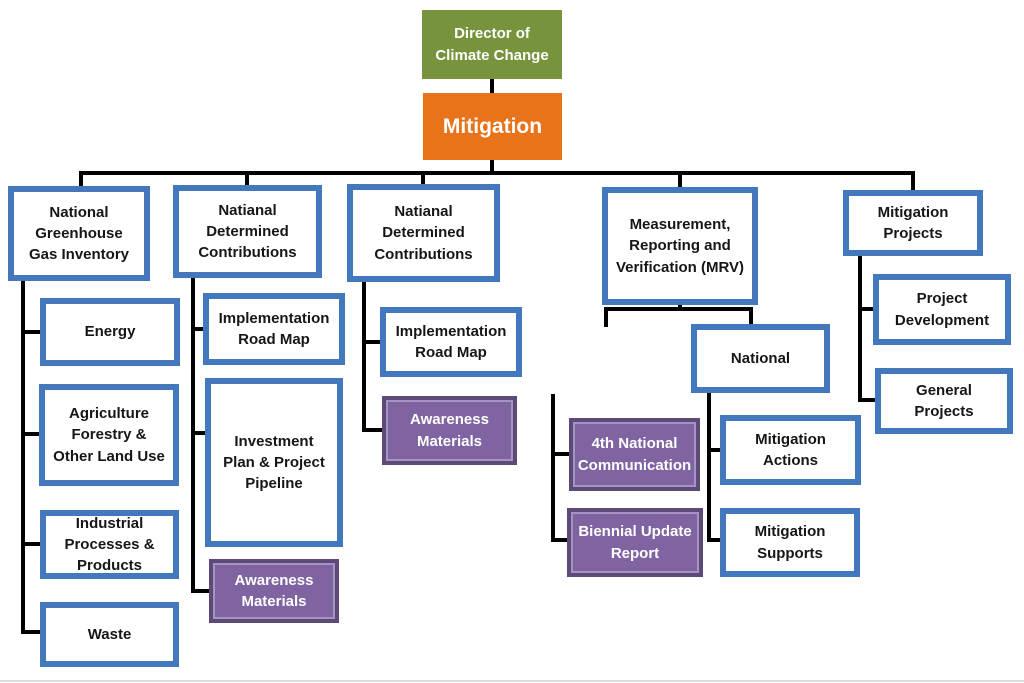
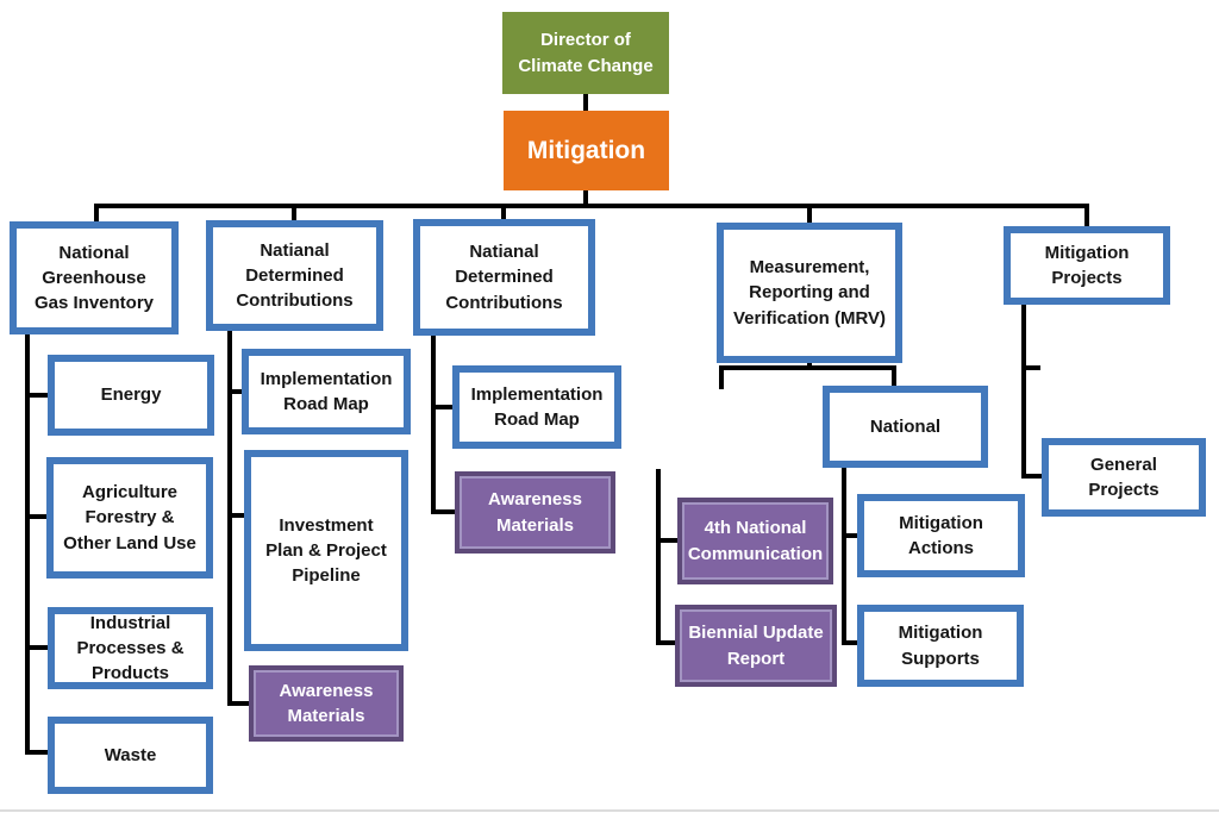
  Director of
  Climate Change
  Mitigation
  National
  Greenhouse
  Gas Inventory
  Energy
  Agriculture
  Forestry &
  Other Land Use
  Industrial
  Processes &
  Products
  Waste
  Natianal
  Determined
  Contributions
  Implementation
  Road Map
  Investment
  Plan & Project
  Pipeline
  Awareness
  Materials
  Natianal
  Determined
  Contributions
  Implementation
  Road Map
  Awareness
  Materials
  Measurement,
  Reporting and
  Verification (MRV)
  National
  4th National
  Communication
  Biennial Update
  Report
  Mitigation
  Actions
  Mitigation
  Supports
  Mitigation
  Projects
- Project
- Development
  General
  Projects
